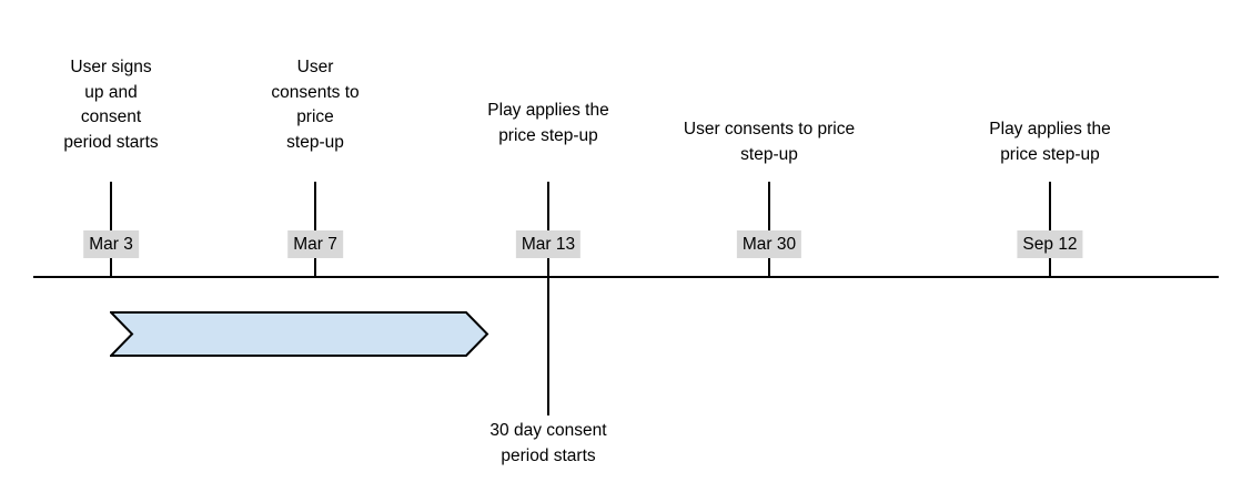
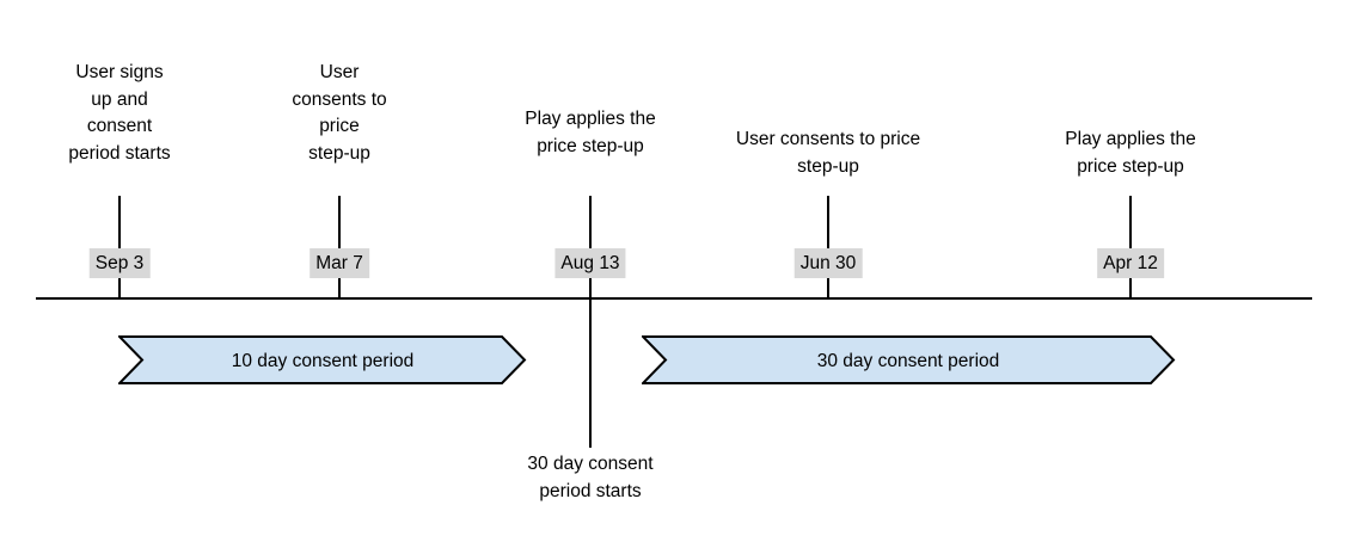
  User signs
  up and
  consent
  period starts
- Mar 3
+ Sep 3
  User
  consents to
  price
  step-up
  Mar 7
  Play applies the
  price step-up
- Mar 13
+ Aug 13
  30 day consent
  period starts
  User consents to price
  step-up
- Mar 30
+ Jun 30
  Play applies the
  price step-up
- Sep 12
+ Apr 12
+ 10 day consent period
+ 30 day consent period
